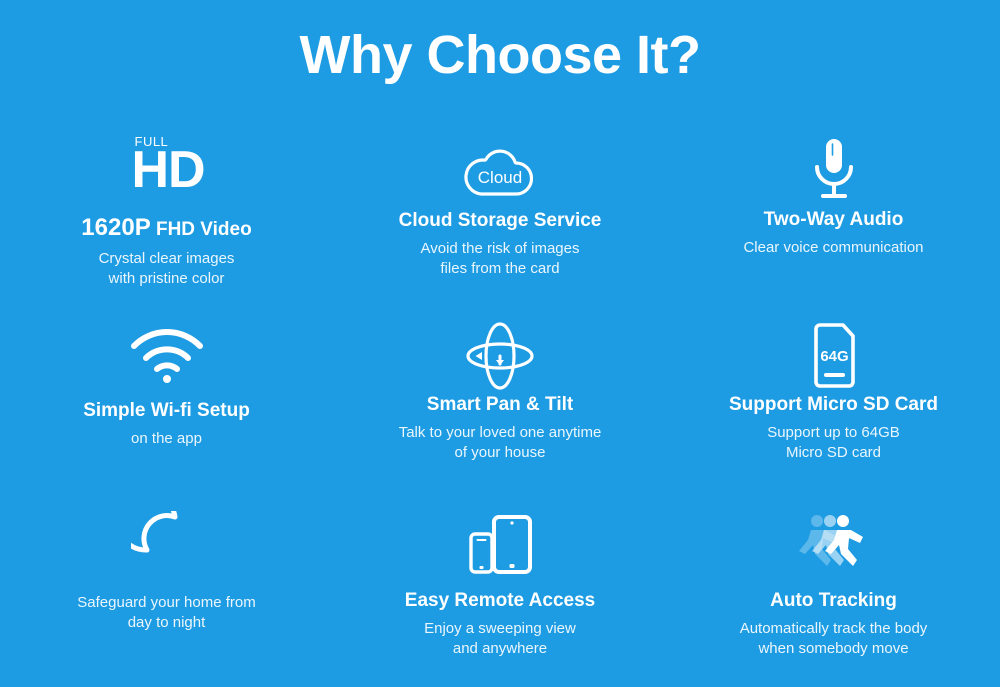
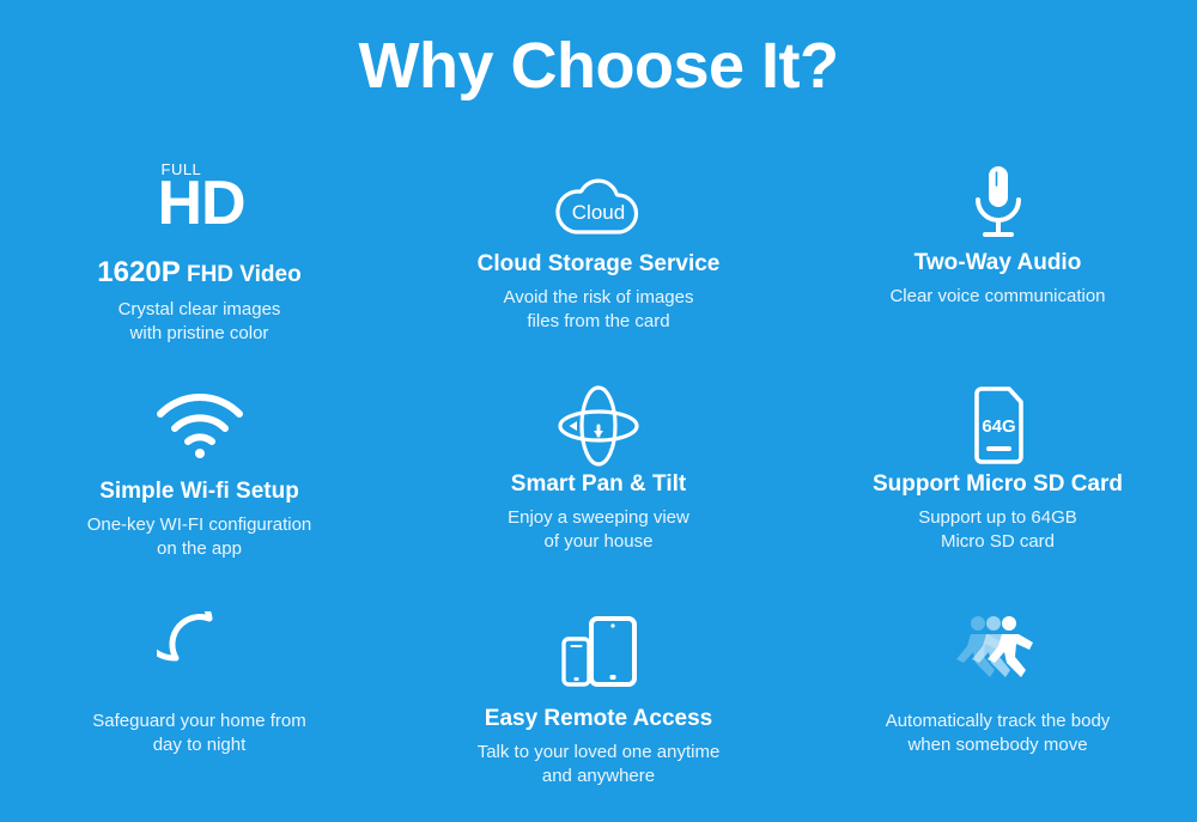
  Why Choose It?
  FULL
  HD
  1620P FHD Video
  Crystal clear images
  with pristine color
  Cloud
  Cloud Storage Service
  Avoid the risk of images
  files from the card
  Two-Way Audio
  Clear voice communication
  Simple Wi-fi Setup
+ One-key WI-FI configuration
  on the app
  Smart Pan & Tilt
- Talk to your loved one anytime
+ Enjoy a sweeping view
  of your house
  64G
  Support Micro SD Card
  Support up to 64GB
  Micro SD card
  Safeguard your home from
  day to night
  Easy Remote Access
- Enjoy a sweeping view
+ Talk to your loved one anytime
  and anywhere
- Auto Tracking
  Automatically track the body
  when somebody move
